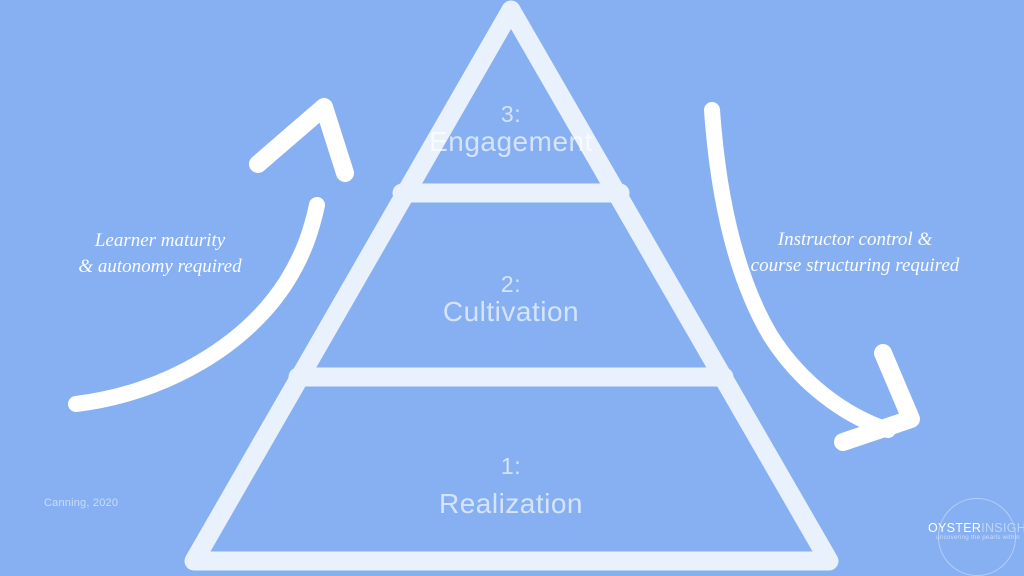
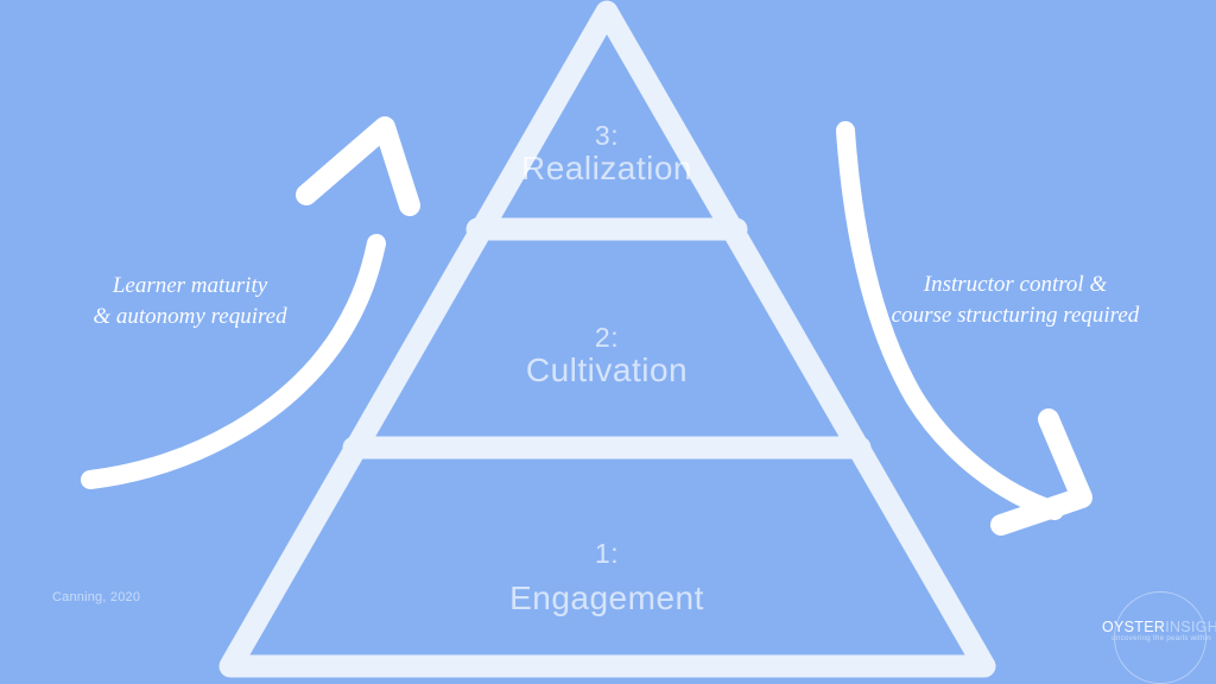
  3:
- Engagement
+ Realization
  2:
  Cultivation
  1:
- Realization
+ Engagement
  Learner maturity
  & autonomy required
  Instructor control &
  course structuring required
  Canning, 2020
  OYSTERINSIGH
